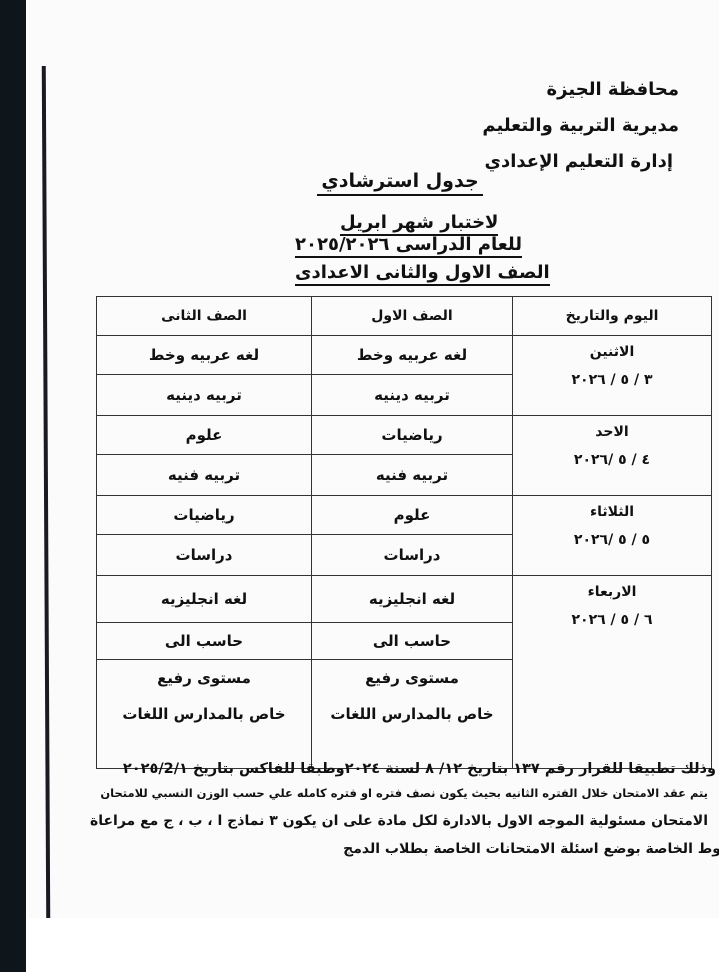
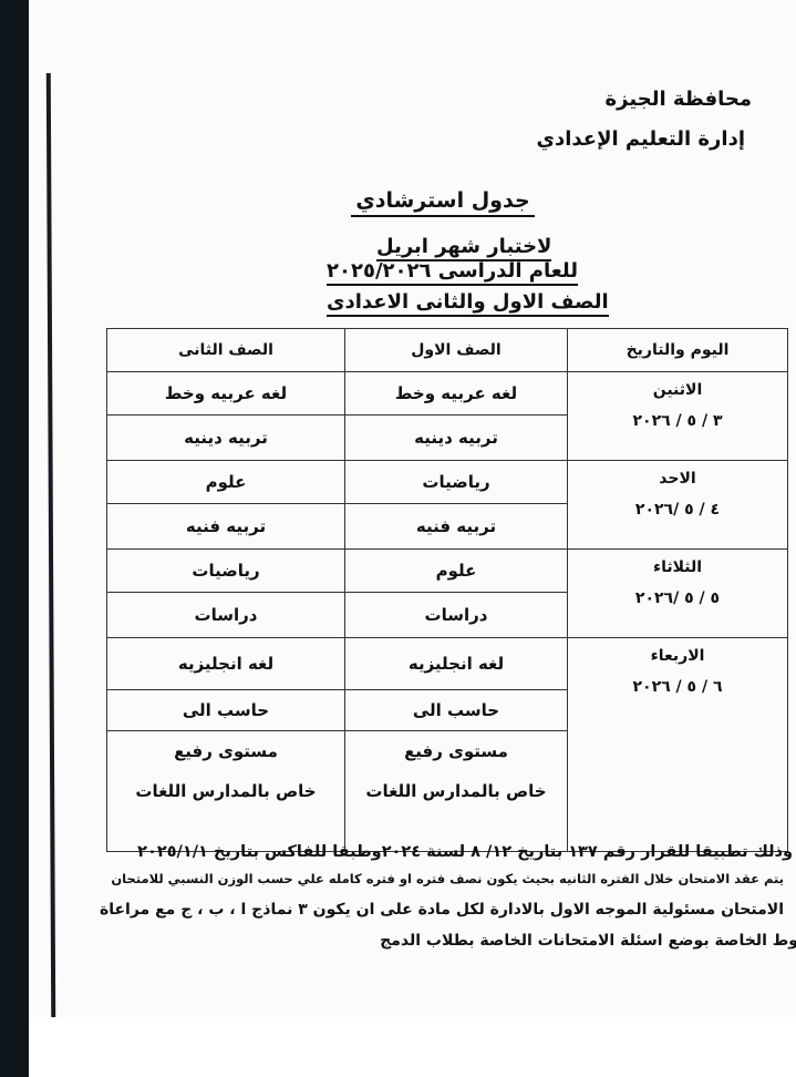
  محافظة الجيزة
- مديرية التربية والتعليم
  إدارة التعليم الإعدادي
  جدول استرشادي
  لاختبار شهر ابريل
  للعام الدراسى ٢٠٢٥/٢٠٢٦
  الصف الاول والثانى الاعدادى
  اليوم والتاريخ	الصف الاول	الصف الثانى
  الاثنين ٣ / ٥ / ٢٠٢٦	لغه عربيه وخط	لغه عربيه وخط
  تربيه دينيه	تربيه دينيه
  الاحد ٤ / ٥ /٢٠٢٦	رياضيات	علوم
  تربيه فنيه	تربيه فنيه
  الثلاثاء ٥ / ٥ /٢٠٢٦	علوم	رياضيات
  دراسات	دراسات
  الاربعاء ٦ / ٥ / ٢٠٢٦	لغه انجليزيه	لغه انجليزيه
  حاسب الى	حاسب الى
  مستوى رفيع خاص بالمدارس اللغات	مستوى رفيع خاص بالمدارس اللغات
- وذلك تطبيقا للقرار رقم ١٣٧ بتاريخ ١٢/ ٨ لسنة ٢٠٢٤وطبقا للفاكس بتاريخ ٢٠٢٥/2/١
+ وذلك تطبيقا للقرار رقم ١٣٧ بتاريخ ١٢/ ٨ لسنة ٢٠٢٤وطبقا للفاكس بتاريخ ٢٠٢٥/١/١
  يتم عقد الامتحان خلال الفتره الثانيه بحيث يكون نصف فتره او فتره كامله علي حسب الوزن النسبي للامتحان
  الامتحان مسئولية الموجه الاول بالادارة لكل مادة على ان يكون ٣ نماذج ا ، ب ، ج مع مراعاة
  وط الخاصة بوضع اسئلة الامتحانات الخاصة بطلاب الدمج
